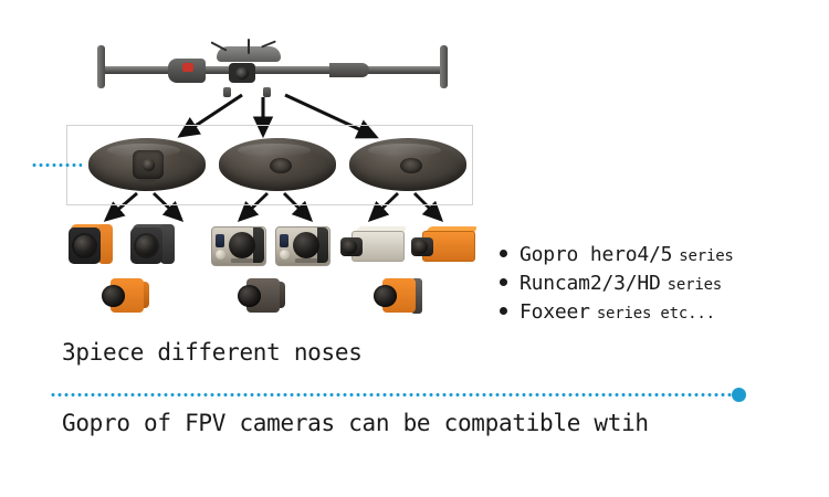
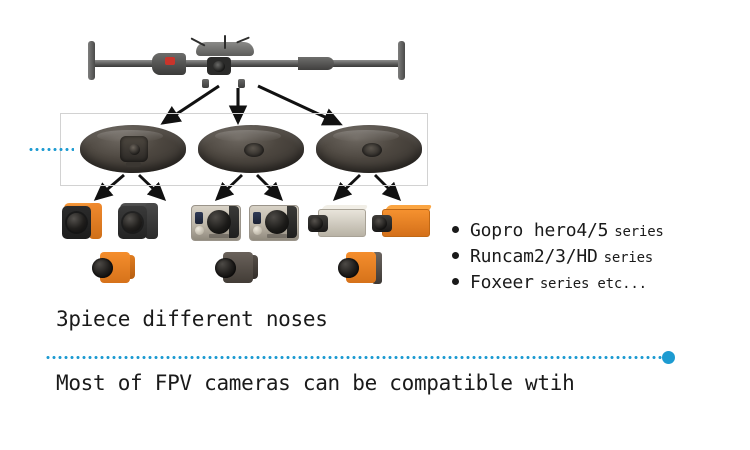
  Gopro hero4/5
  series
  Runcam2/3/HD
  series
  Foxeer
  series etc...
  3piece different noses
- Gopro of FPV cameras can be compatible wtih
+ Most of FPV cameras can be compatible wtih
